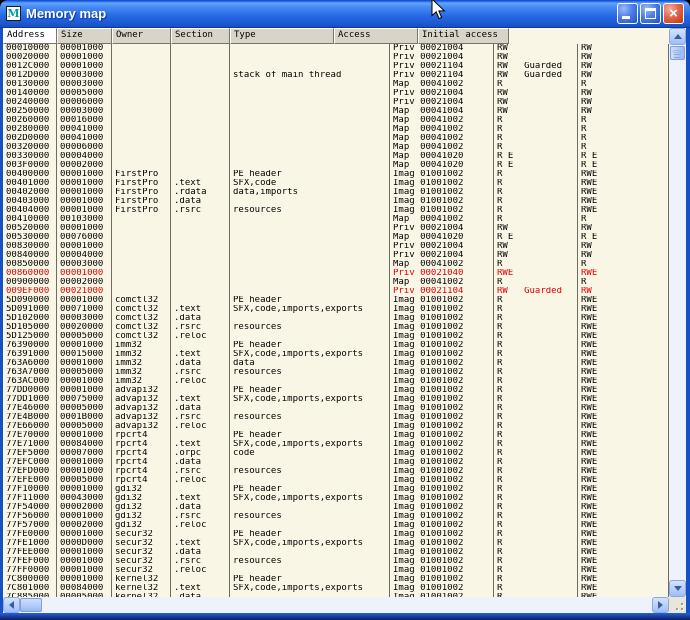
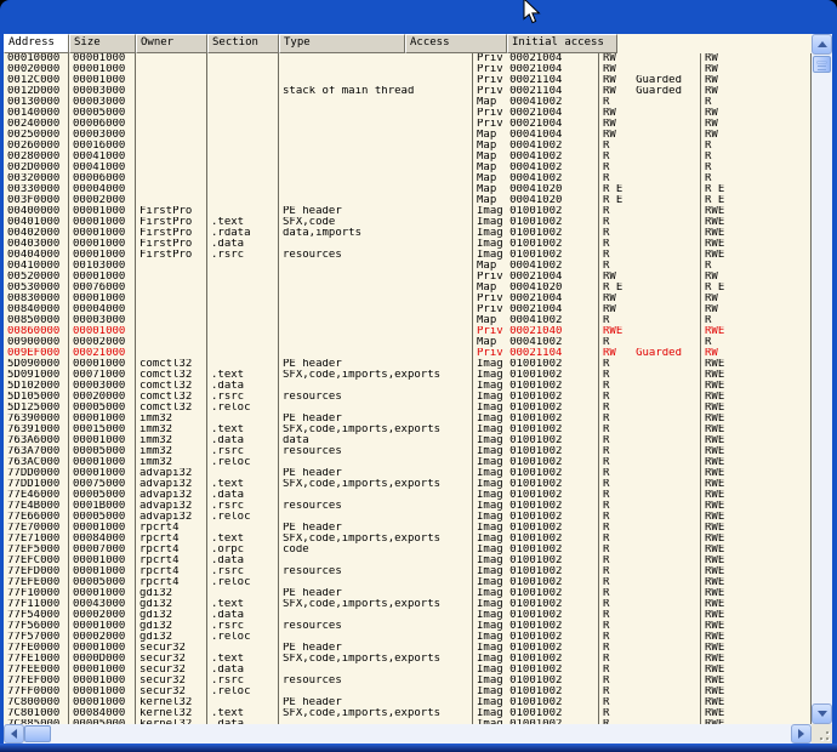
- M
- Memory map
- ×
  Address
  Size
  Owner
  Section
  Type
  Access
  Initial access
  00010000
  00001000
  Priv 00021004
  RW
  RW
  00020000
  00001000
  Priv 00021004
  RW
  RW
  0012C000
  00001000
  Priv 00021104
  RW Guarded
  RW
  0012D000
  00003000
  stack of main thread
  Priv 00021104
  RW Guarded
  RW
  00130000
  00003000
  Map 00041002
  R
  R
  00140000
  00005000
  Priv 00021004
  RW
  RW
  00240000
  00006000
  Priv 00021004
  RW
  RW
  00250000
  00003000
  Map 00041004
  RW
  RW
  00260000
  00016000
  Map 00041002
  R
  R
  00280000
  00041000
  Map 00041002
  R
  R
  002D0000
  00041000
  Map 00041002
  R
  R
  00320000
  00006000
  Map 00041002
  R
  R
  00330000
  00004000
  Map 00041020
  R E
  R E
  003F0000
  00002000
  Map 00041020
  R E
  R E
  00400000
  00001000
  FirstPro
  PE header
  Imag 01001002
  R
  RWE
  00401000
  00001000
  FirstPro
  .text
  SFX,code
  Imag 01001002
  R
  RWE
  00402000
  00001000
  FirstPro
  .rdata
  data,imports
  Imag 01001002
  R
  RWE
  00403000
  00001000
  FirstPro
  .data
  Imag 01001002
  R
  RWE
  00404000
  00001000
  FirstPro
  .rsrc
  resources
  Imag 01001002
  R
  RWE
  00410000
  00103000
  Map 00041002
  R
  R
  00520000
  00001000
  Priv 00021004
  RW
  RW
  00530000
  00076000
  Map 00041020
  R E
  R E
  00830000
  00001000
  Priv 00021004
  RW
  RW
  00840000
  00004000
  Priv 00021004
  RW
  RW
  00850000
  00003000
  Map 00041002
  R
  R
  00860000
  00001000
  Priv 00021040
  RWE
  RWE
  00900000
  00002000
  Map 00041002
  R
  R
  009EF000
  00021000
  Priv 00021104
  RW Guarded
  RW
  5D090000
  00001000
  comctl32
  PE header
  Imag 01001002
  R
  RWE
  5D091000
  00071000
  comctl32
  .text
  SFX,code,imports,exports
  Imag 01001002
  R
  RWE
  5D102000
  00003000
  comctl32
  .data
  Imag 01001002
  R
  RWE
  5D105000
  00020000
  comctl32
  .rsrc
  resources
  Imag 01001002
  R
  RWE
  5D125000
  00005000
  comctl32
  .reloc
  Imag 01001002
  R
  RWE
  76390000
  00001000
  imm32
  PE header
  Imag 01001002
  R
  RWE
  76391000
  00015000
  imm32
  .text
  SFX,code,imports,exports
  Imag 01001002
  R
  RWE
  763A6000
  00001000
  imm32
  .data
  data
  Imag 01001002
  R
  RWE
  763A7000
  00005000
  imm32
  .rsrc
  resources
  Imag 01001002
  R
  RWE
  763AC000
  00001000
  imm32
  .reloc
  Imag 01001002
  R
  RWE
  77DD0000
  00001000
  advapi32
  PE header
  Imag 01001002
  R
  RWE
  77DD1000
  00075000
  advapi32
  .text
  SFX,code,imports,exports
  Imag 01001002
  R
  RWE
  77E46000
  00005000
  advapi32
  .data
  Imag 01001002
  R
  RWE
  77E4B000
  0001B000
  advapi32
  .rsrc
  resources
  Imag 01001002
  R
  RWE
  77E66000
  00005000
  advapi32
  .reloc
  Imag 01001002
  R
  RWE
  77E70000
  00001000
  rpcrt4
  PE header
  Imag 01001002
  R
  RWE
  77E71000
  00084000
  rpcrt4
  .text
  SFX,code,imports,exports
  Imag 01001002
  R
  RWE
  77EF5000
  00007000
  rpcrt4
  .orpc
  code
  Imag 01001002
  R
  RWE
  77EFC000
  00001000
  rpcrt4
  .data
  Imag 01001002
  R
  RWE
  77EFD000
  00001000
  rpcrt4
  .rsrc
  resources
  Imag 01001002
  R
  RWE
  77EFE000
  00005000
  rpcrt4
  .reloc
  Imag 01001002
  R
  RWE
  77F10000
  00001000
  gdi32
  PE header
  Imag 01001002
  R
  RWE
  77F11000
  00043000
  gdi32
  .text
  SFX,code,imports,exports
  Imag 01001002
  R
  RWE
  77F54000
  00002000
  gdi32
  .data
  Imag 01001002
  R
  RWE
  77F56000
  00001000
  gdi32
  .rsrc
  resources
  Imag 01001002
  R
  RWE
  77F57000
  00002000
  gdi32
  .reloc
  Imag 01001002
  R
  RWE
  77FE0000
  00001000
  secur32
  PE header
  Imag 01001002
  R
  RWE
  77FE1000
  0000D000
  secur32
  .text
  SFX,code,imports,exports
  Imag 01001002
  R
  RWE
  77FEE000
  00001000
  secur32
  .data
  Imag 01001002
  R
  RWE
  77FEF000
  00001000
  secur32
  .rsrc
  resources
  Imag 01001002
  R
  RWE
  77FF0000
  00001000
  secur32
  .reloc
  Imag 01001002
  R
  RWE
  7C800000
  00001000
  kernel32
  PE header
  Imag 01001002
  R
  RWE
  7C801000
  00084000
  kernel32
  .text
  SFX,code,imports,exports
  Imag 01001002
  R
  RWE
